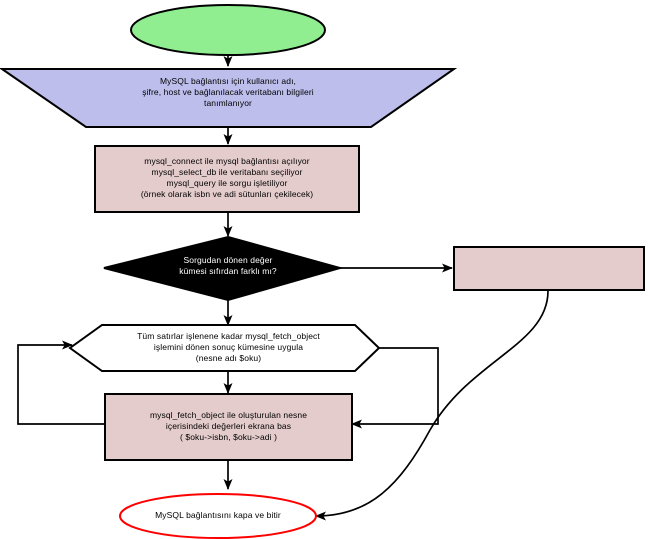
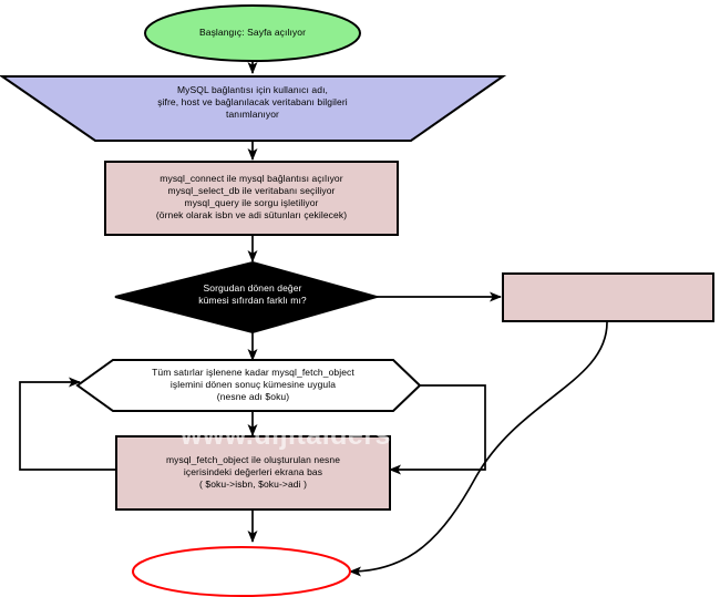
+ www.dijitalders.com
+ Başlangıç: Sayfa açılıyor
  MySQL bağlantısı için kullanıcı adı,
  şifre, host ve bağlanılacak veritabanı bilgileri
  tanımlanıyor
  mysql_connect ile mysql bağlantısı açılıyor
  mysql_select_db ile veritabanı seçiliyor
  mysql_query ile sorgu işletiliyor
  (örnek olarak isbn ve adi sütunları çekilecek)
  Sorgudan dönen değer
  kümesi sıfırdan farklı mı?
  Tüm satırlar işlenene kadar mysql_fetch_object
  işlemini dönen sonuç kümesine uygula
  (nesne adı $oku)
  mysql_fetch_object ile oluşturulan nesne
  içerisindeki değerleri ekrana bas
  ( $oku->isbn, $oku->adi )
- MySQL bağlantısını kapa ve bitir
